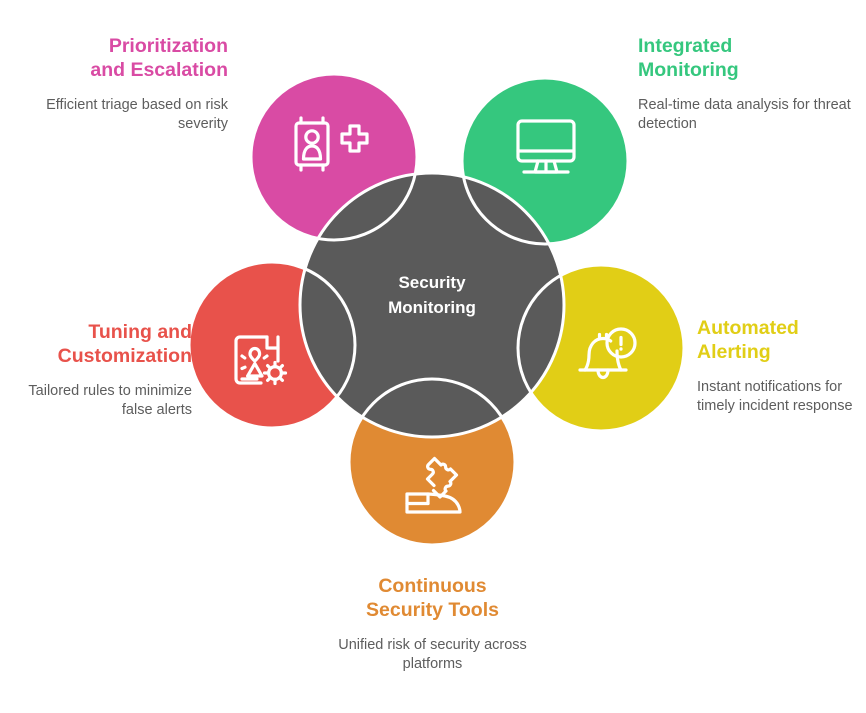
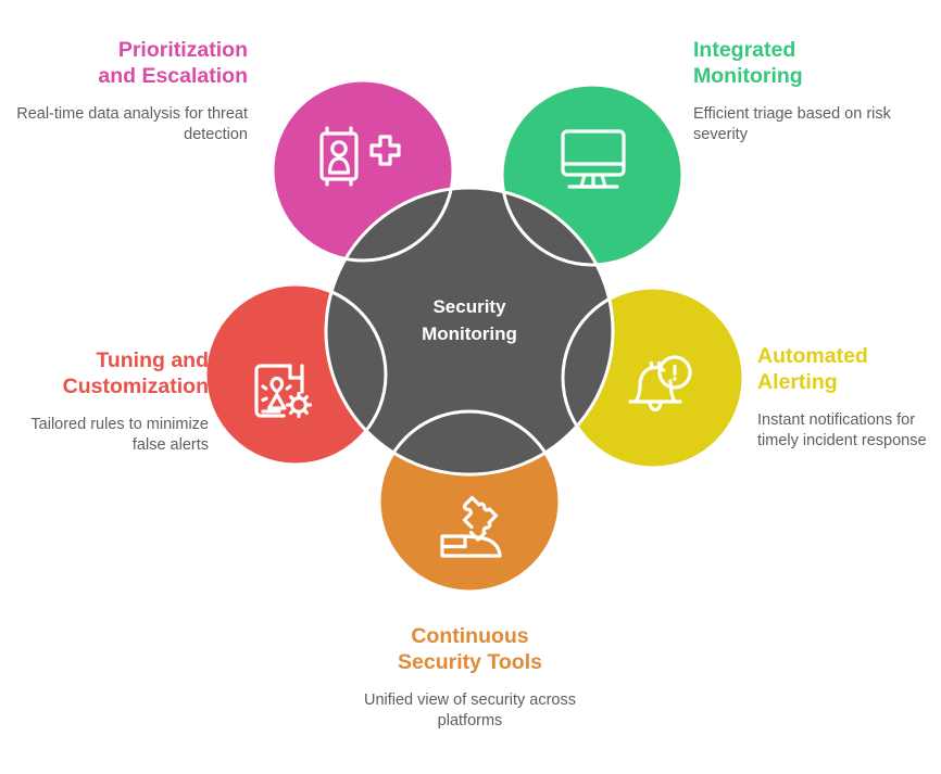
  Security
  Monitoring
  Prioritization
  and Escalation
- Efficient triage based on risk severity
+ Real-time data analysis for threat detection
  Integrated
  Monitoring
- Real-time data analysis for threat detection
+ Efficient triage based on risk severity
  Automated
  Alerting
  Instant notifications for timely incident response
  Continuous
  Security Tools
- Unified risk of security across platforms
+ Unified view of security across platforms
  Tuning and
  Customization
  Tailored rules to minimize false alerts
